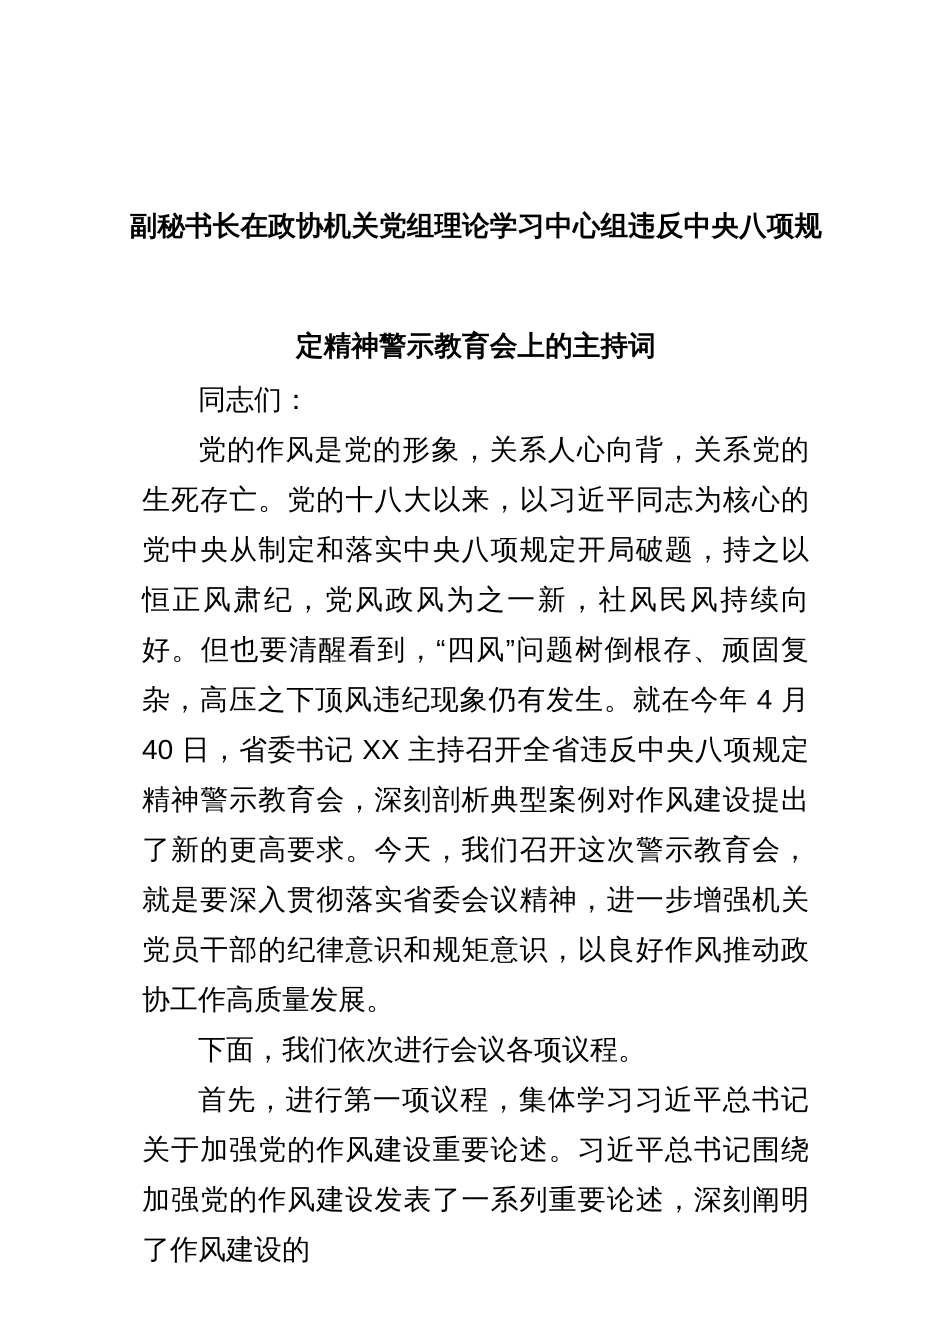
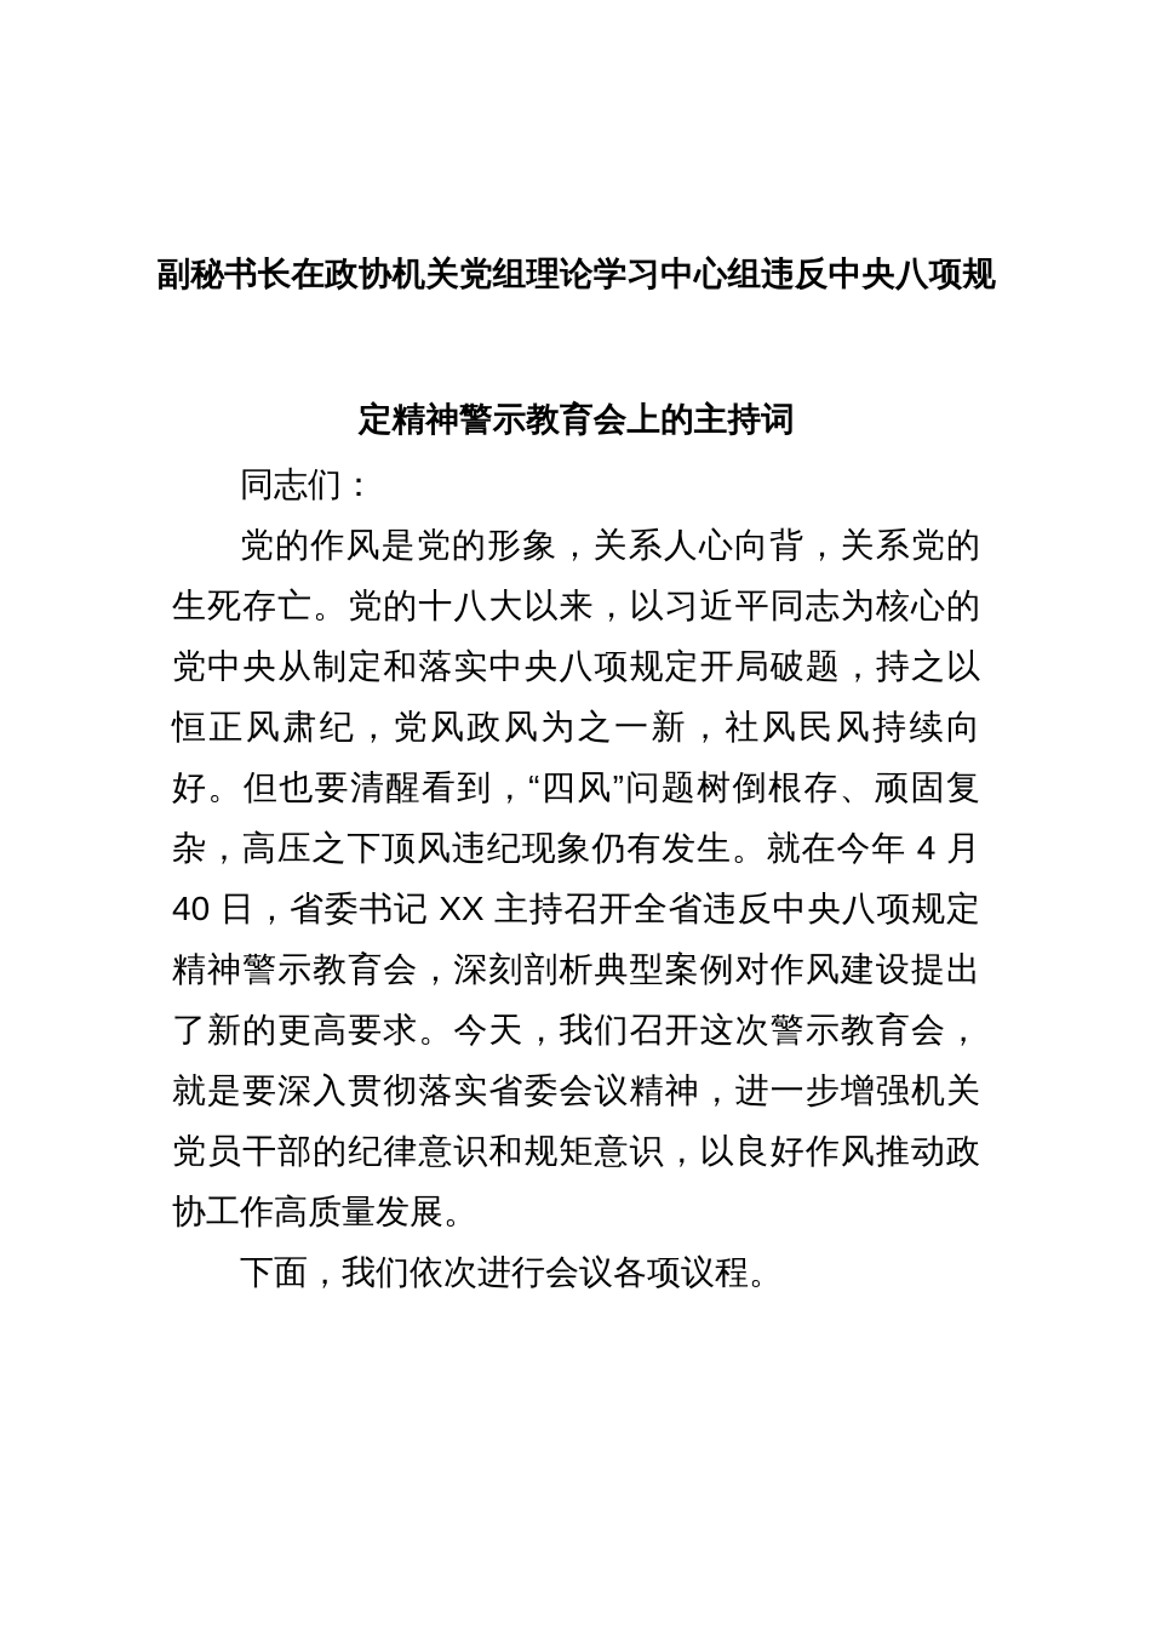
  副秘书长在政协机关党组理论学习中心组违反中央八项规定精神警示教育会上的主持词
  同志们：
  党的作风是党的形象，关系人心向背，关系党的生死存亡。党的十八大以来，以习近平同志为核心的党中央从制定和落实中央八项规定开局破题，持之以恒正风肃纪，党风政风为之一新，社风民风持续向好。但也要清醒看到，“四风”问题树倒根存、顽固复杂，高压之下顶风违纪现象仍有发生。就在今年 4 月 40 日，省委书记 XX 主持召开全省违反中央八项规定精神警示教育会，深刻剖析典型案例对作风建设提出了新的更高要求。今天，我们召开这次警示教育会，就是要深入贯彻落实省委会议精神，进一步增强机关党员干部的纪律意识和规矩意识，以良好作风推动政协工作高质量发展。
  下面，我们依次进行会议各项议程。
- 首先，进行第一项议程，集体学习习近平总书记关于加强党的作风建设重要论述。习近平总书记围绕加强党的作风建设发表了一系列重要论述，深刻阐明了作风建设的
